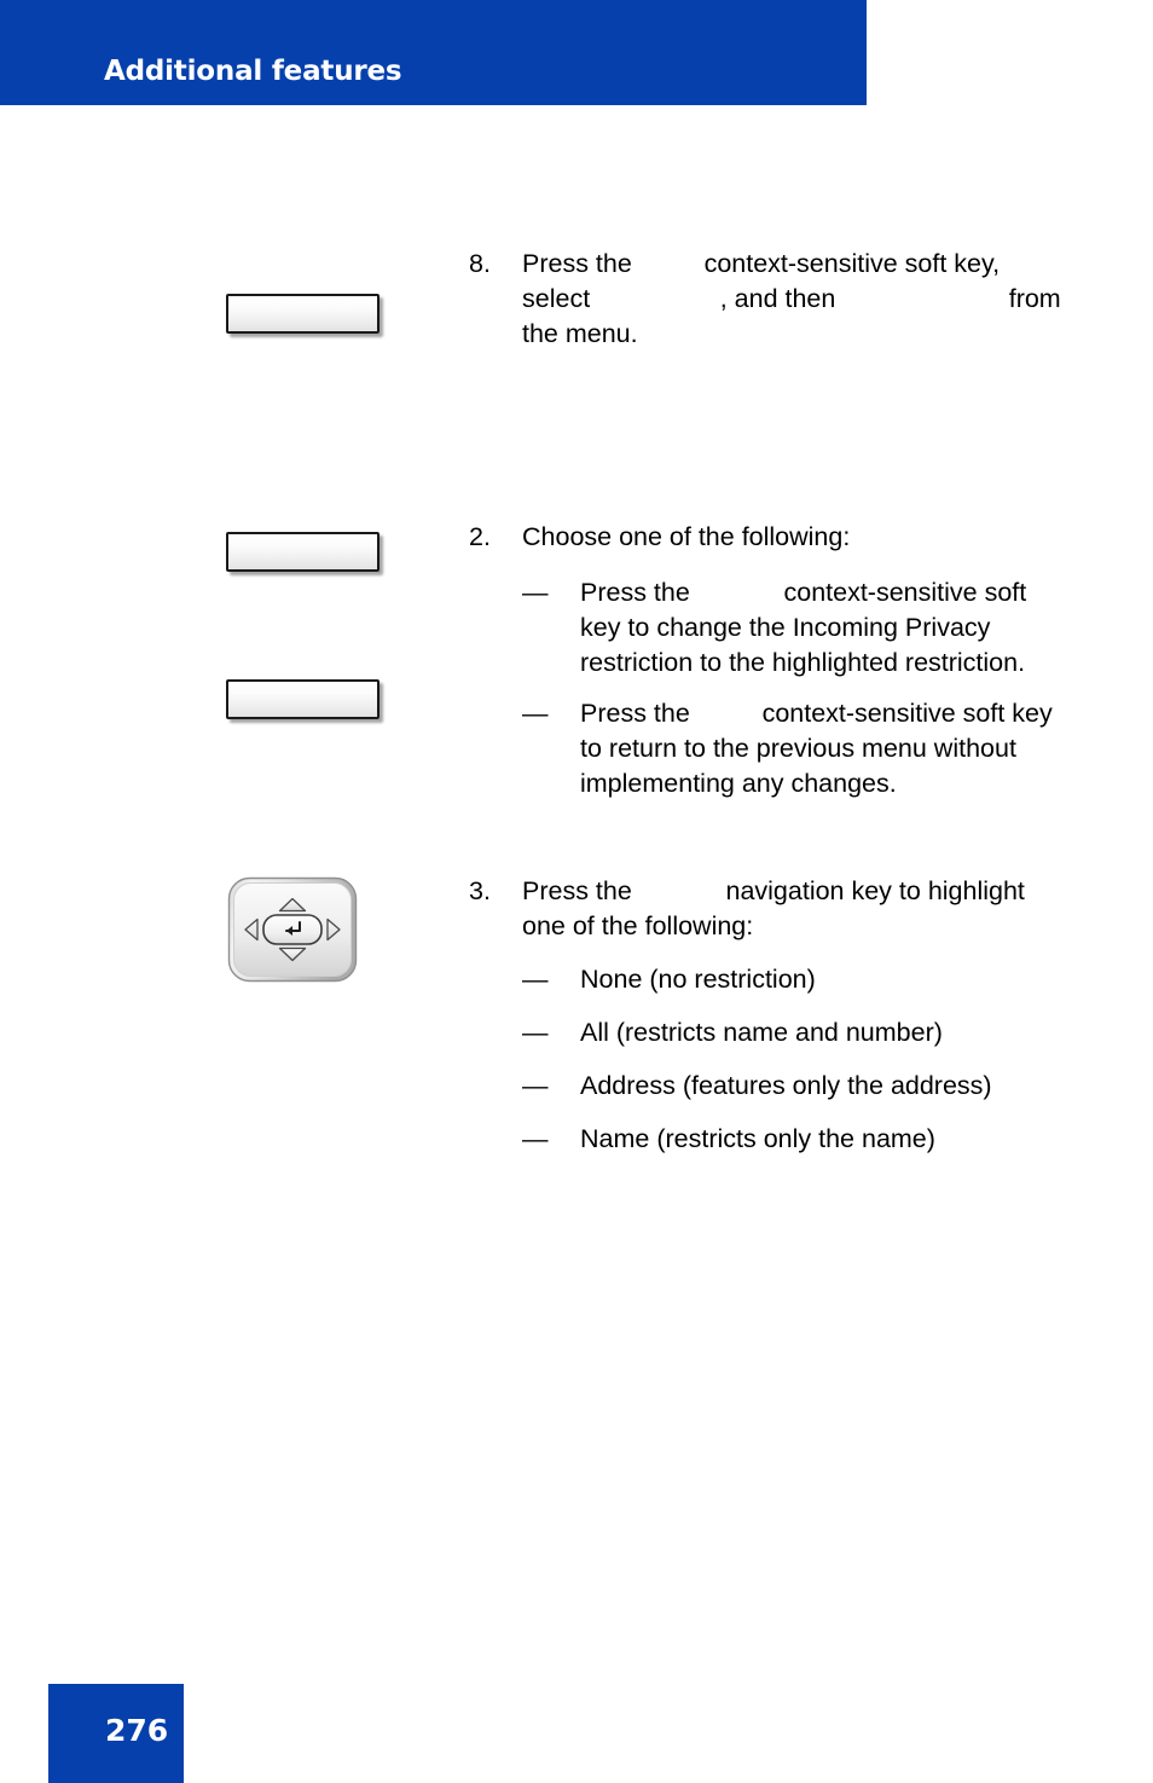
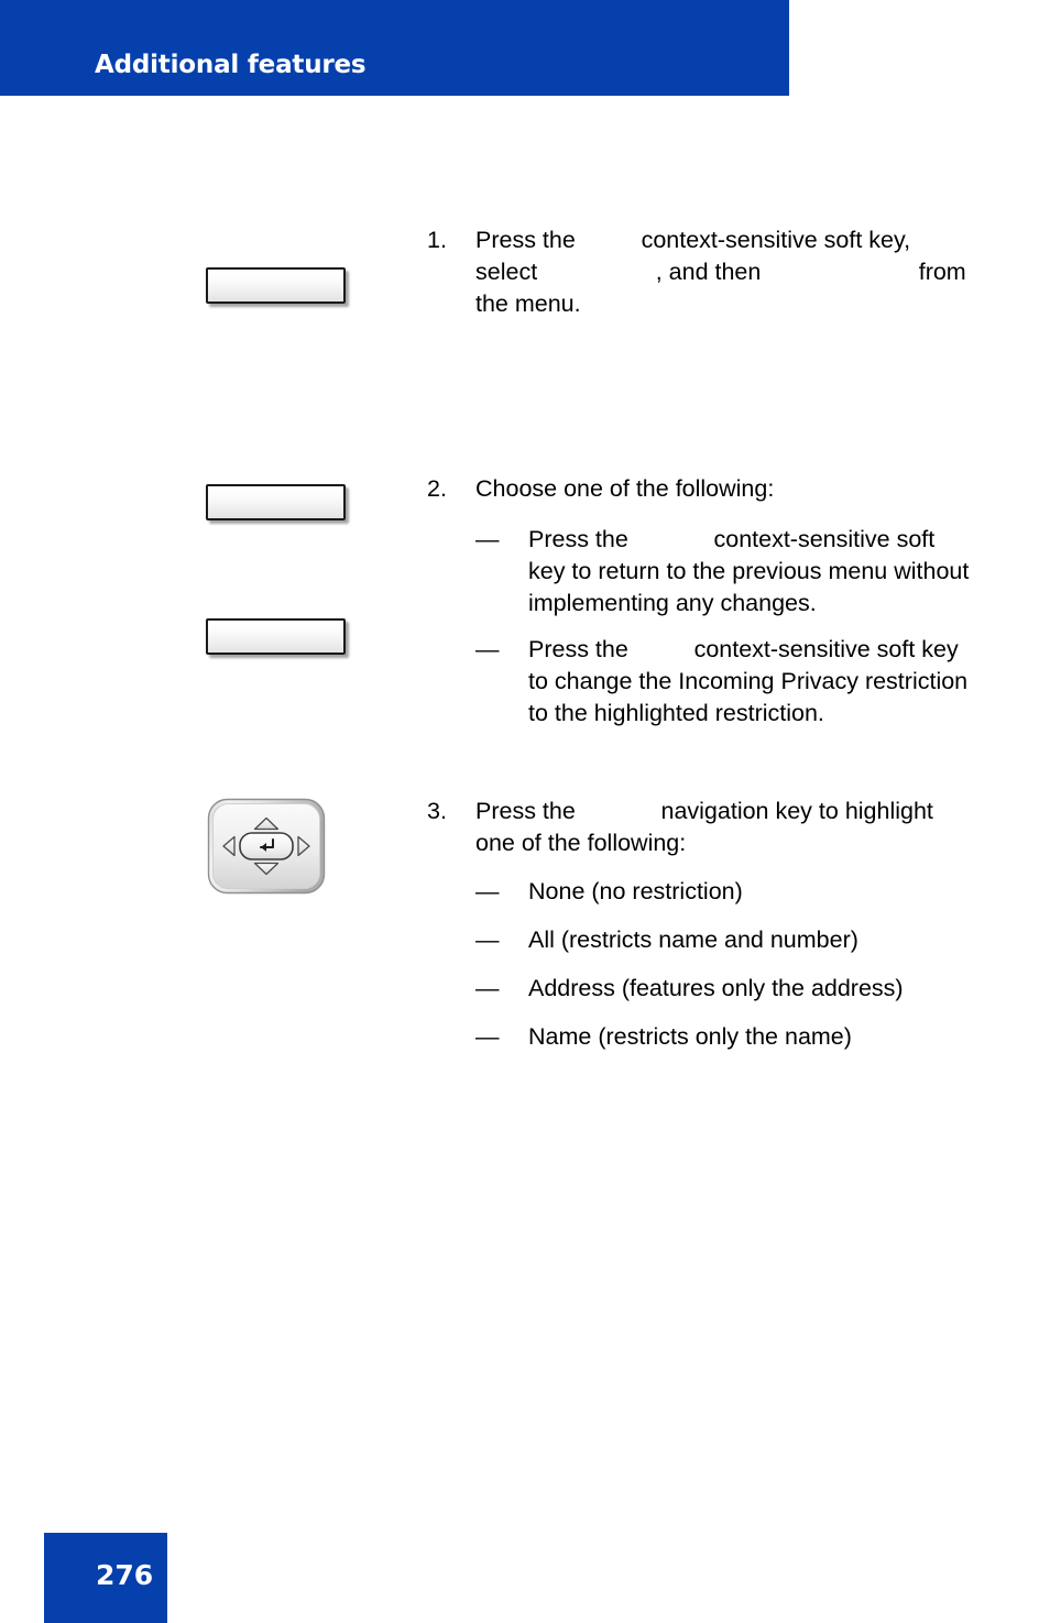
  Additional features
- 8.
+ 1.
  Press the context-sensitive soft key, select , and then from the menu.
  2.
  Choose one of the following:
  —
- Press the context-sensitive soft key to change the Incoming Privacy restriction to the highlighted restriction.
+ Press the context-sensitive soft key to return to the previous menu without implementing any changes.
  —
- Press the context-sensitive soft key to return to the previous menu without implementing any changes.
+ Press the context-sensitive soft key to change the Incoming Privacy restriction to the highlighted restriction.
  3.
  Press the navigation key to highlight one of the following:
  —
  None (no restriction)
  —
  All (restricts name and number)
  —
  Address (features only the address)
  —
  Name (restricts only the name)
  276
